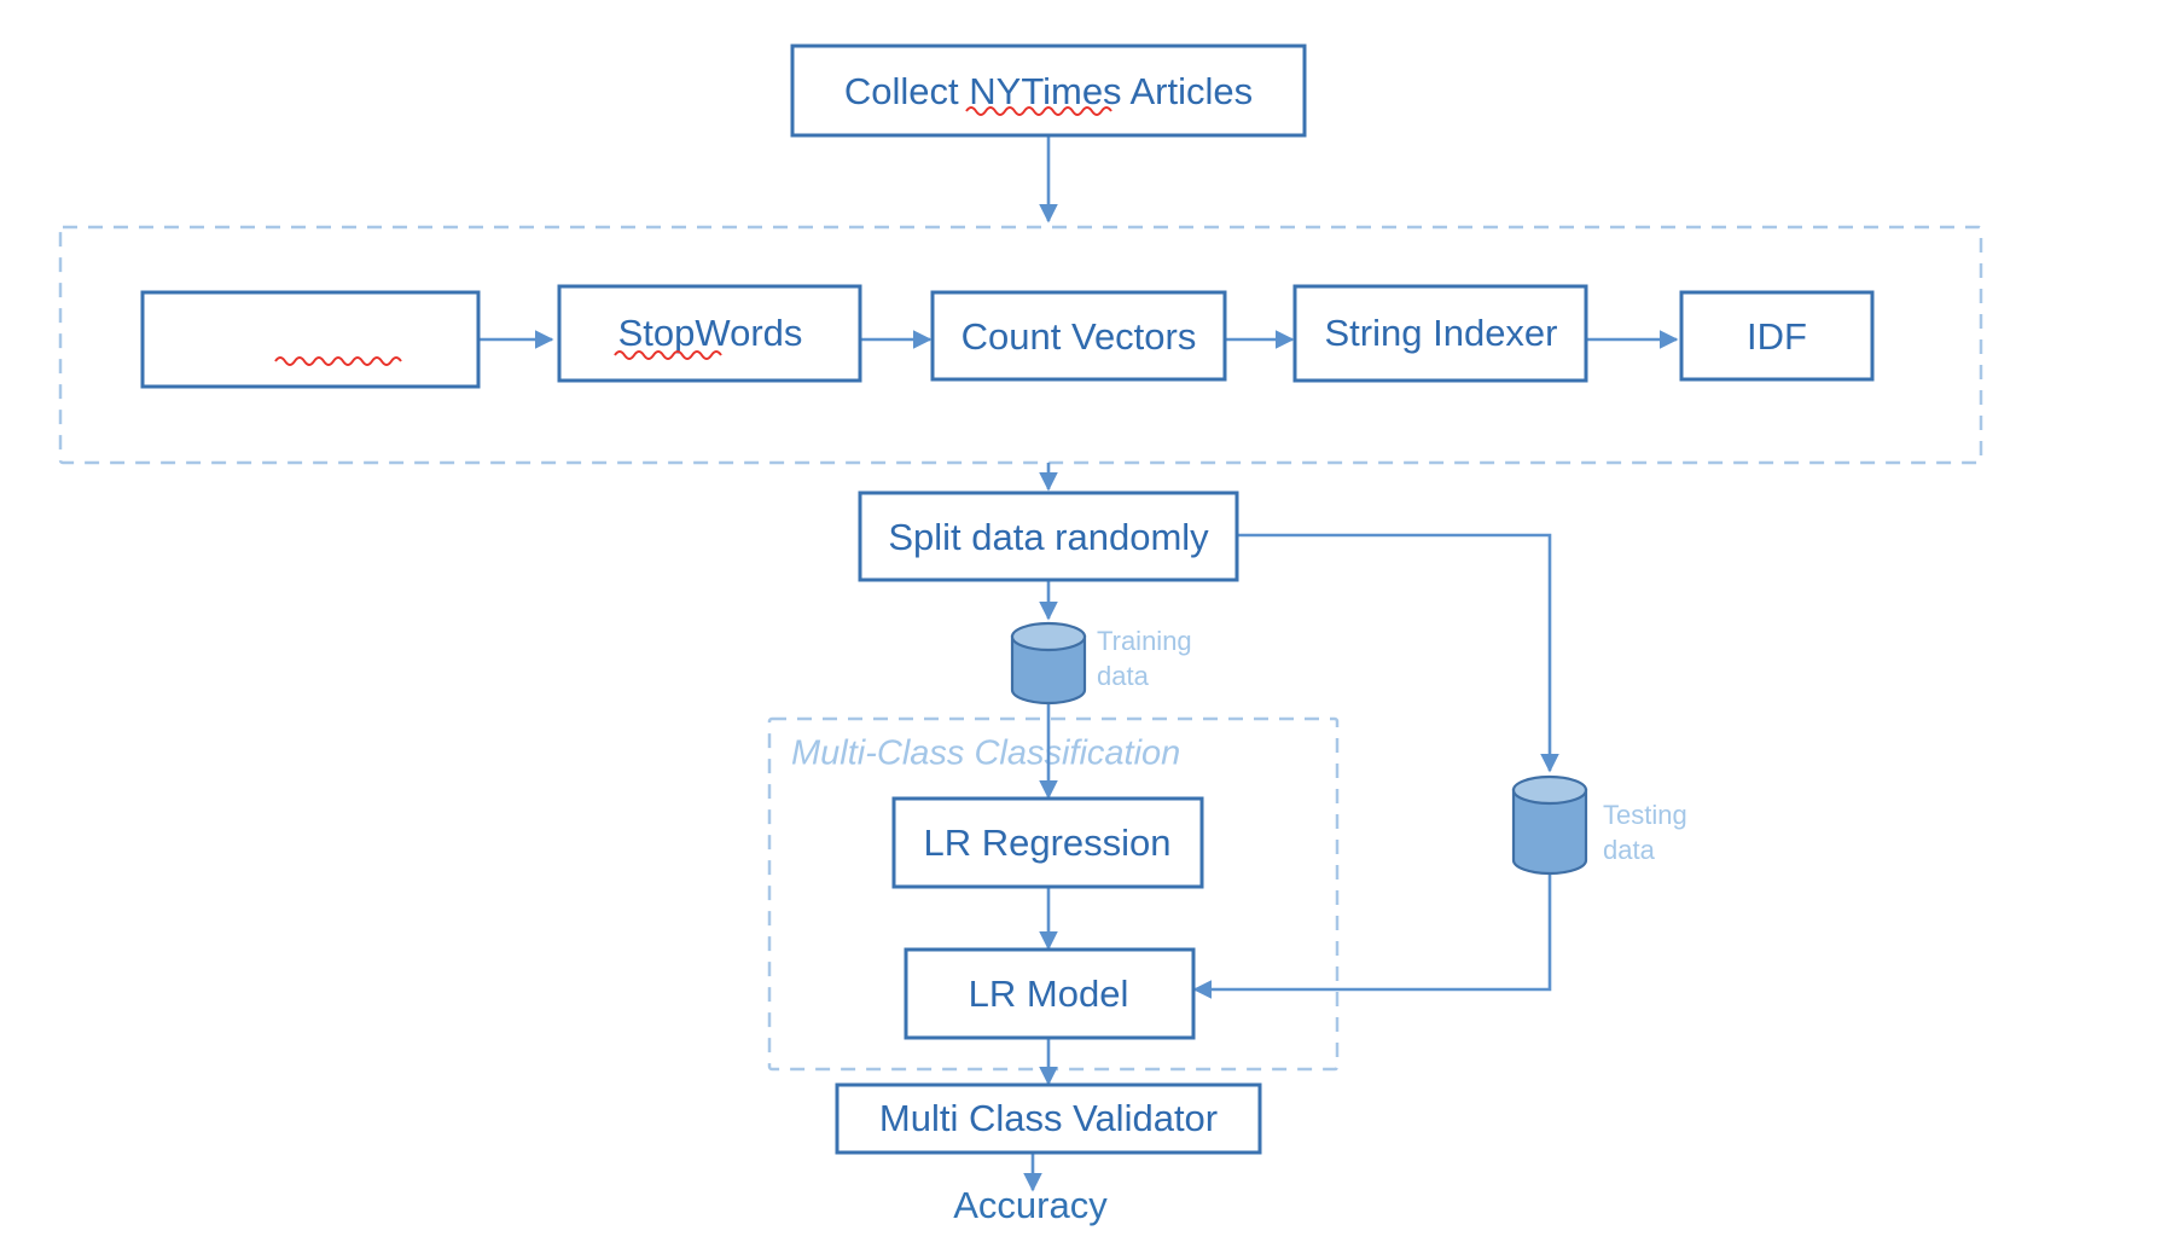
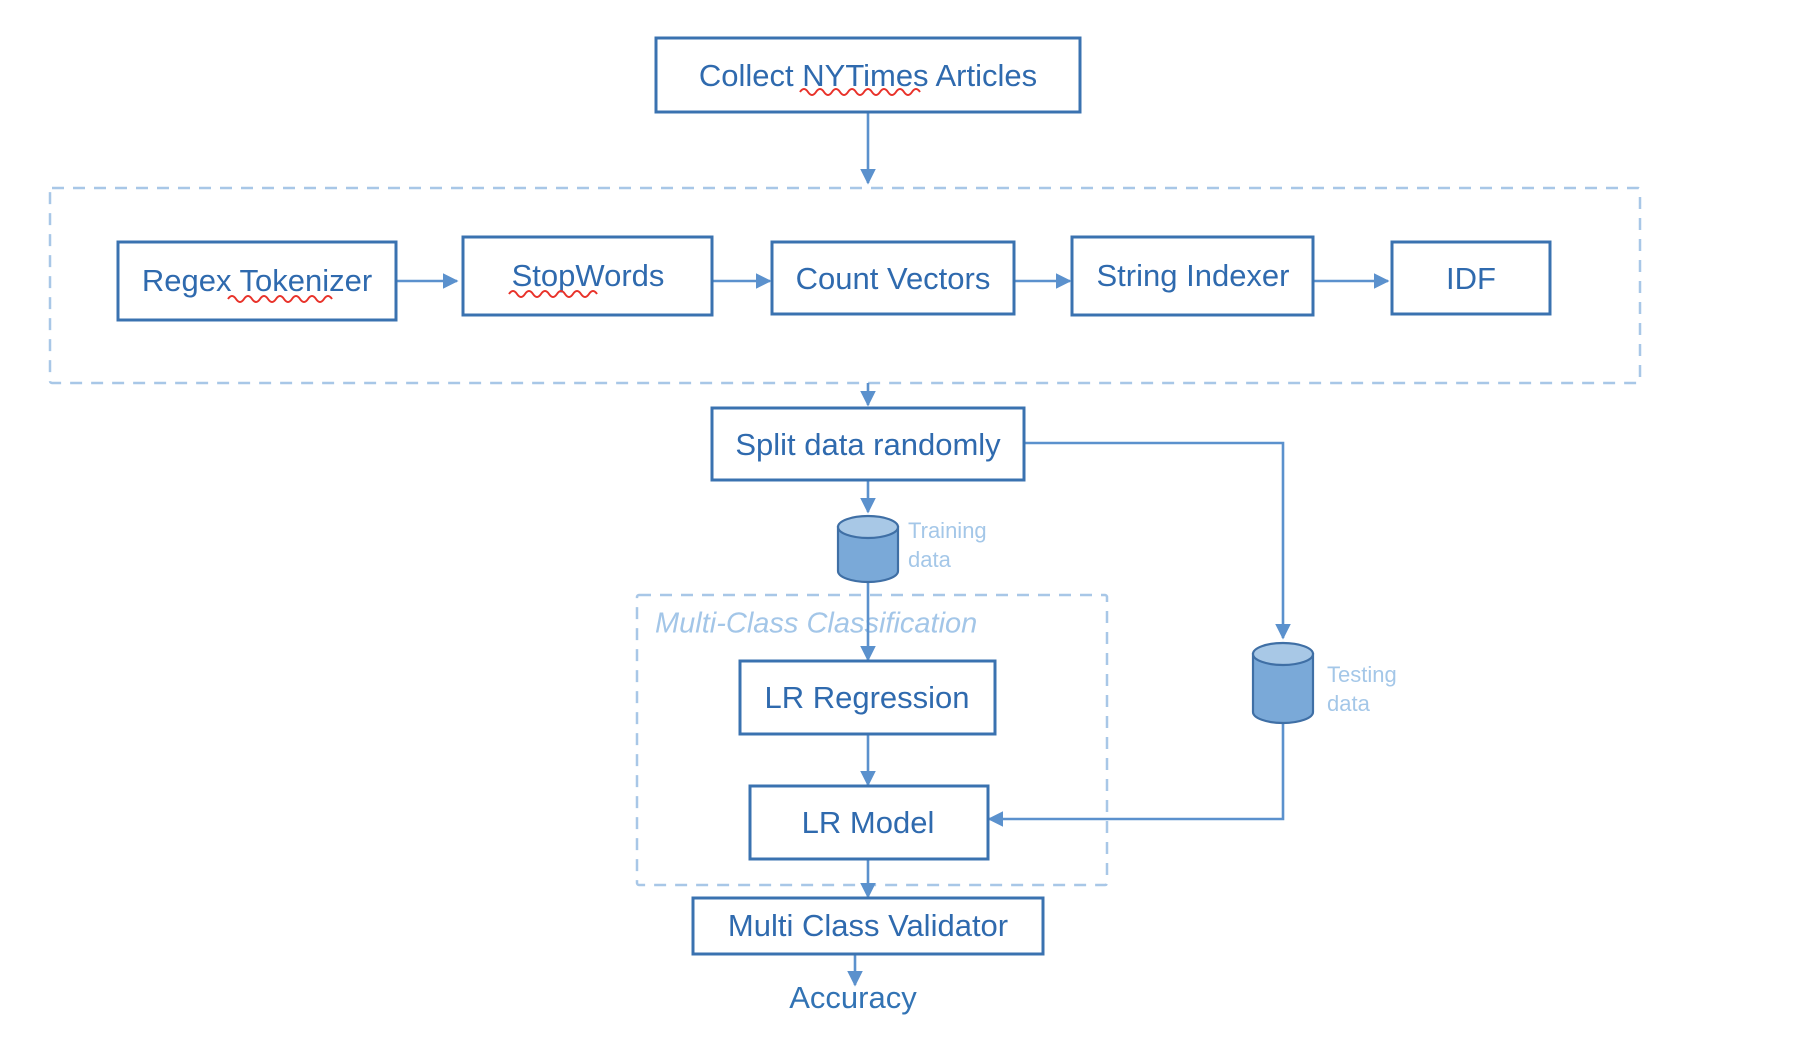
  Multi-Class Classification
  Collect NYTimes Articles
+ Regex Tokenizer
  StopWords
  Count Vectors
  String Indexer
  IDF
  Split data randomly
  Training
  data
  Testing
  data
  LR Regression
  LR Model
  Multi Class Validator
  Accuracy
